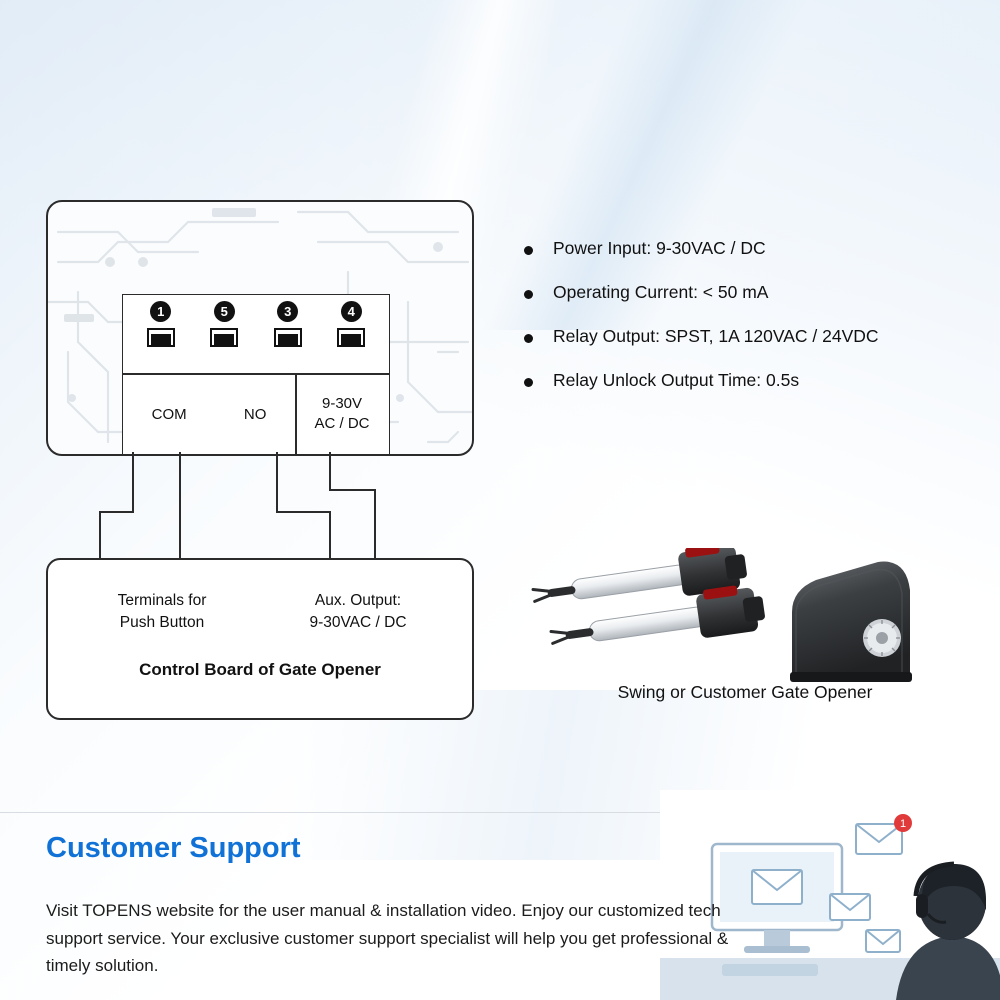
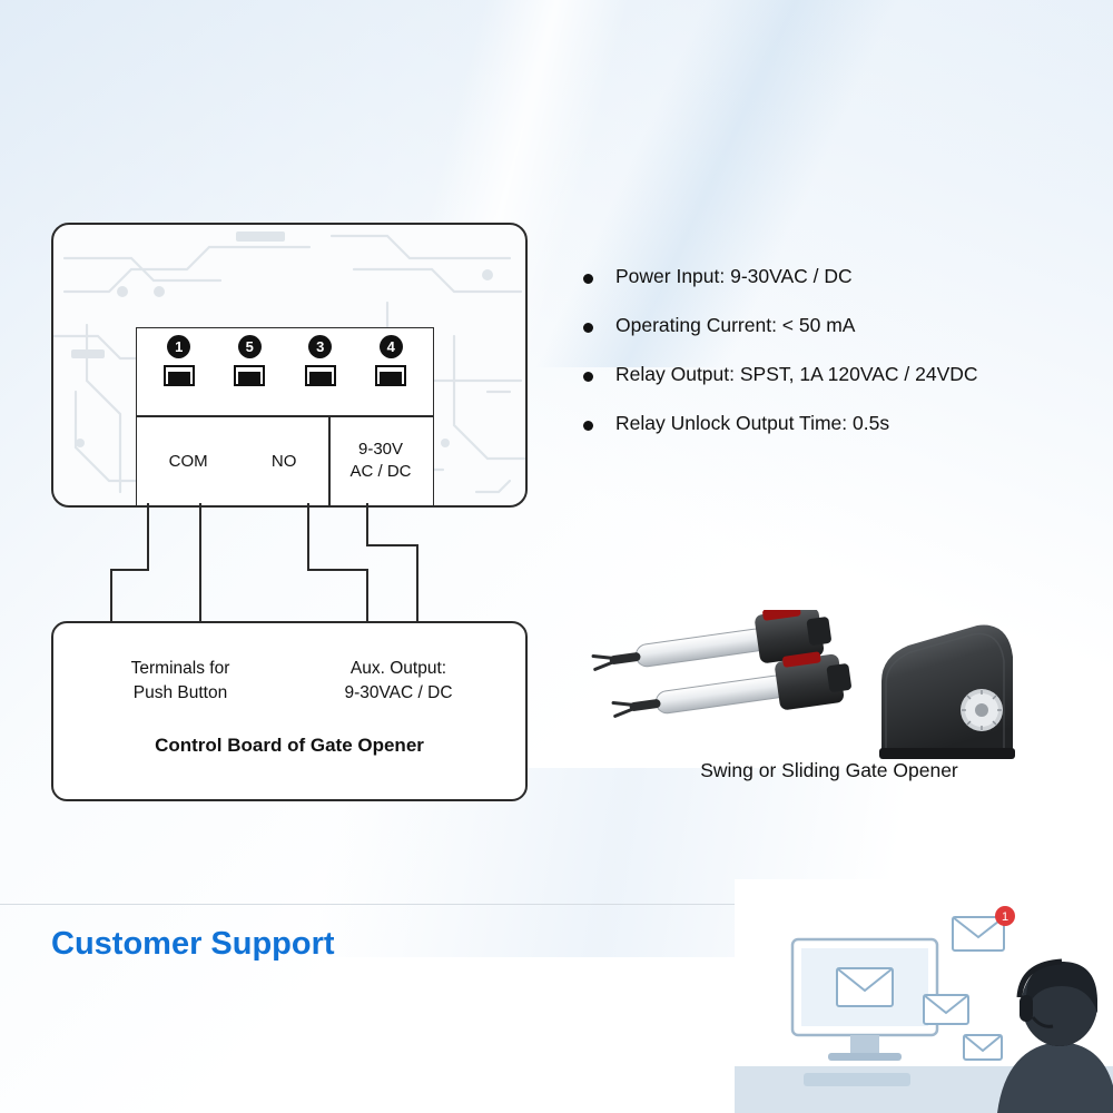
  1
  5
  3
  4
  COM
  NO
  9-30V
  AC / DC
  Terminals for
  Push Button
  Aux. Output:
  9-30VAC / DC
  Control Board of Gate Opener
  Power Input: 9-30VAC / DC
  Operating Current: < 50 mA
  Relay Output: SPST, 1A 120VAC / 24VDC
  Relay Unlock Output Time: 0.5s
- Swing or Customer Gate Opener
+ Swing or Sliding Gate Opener
  1
  Customer Support
- Visit TOPENS website for the user manual & installation video. Enjoy our customized tech support service. Your exclusive customer support specialist will help you get professional & timely solution.
